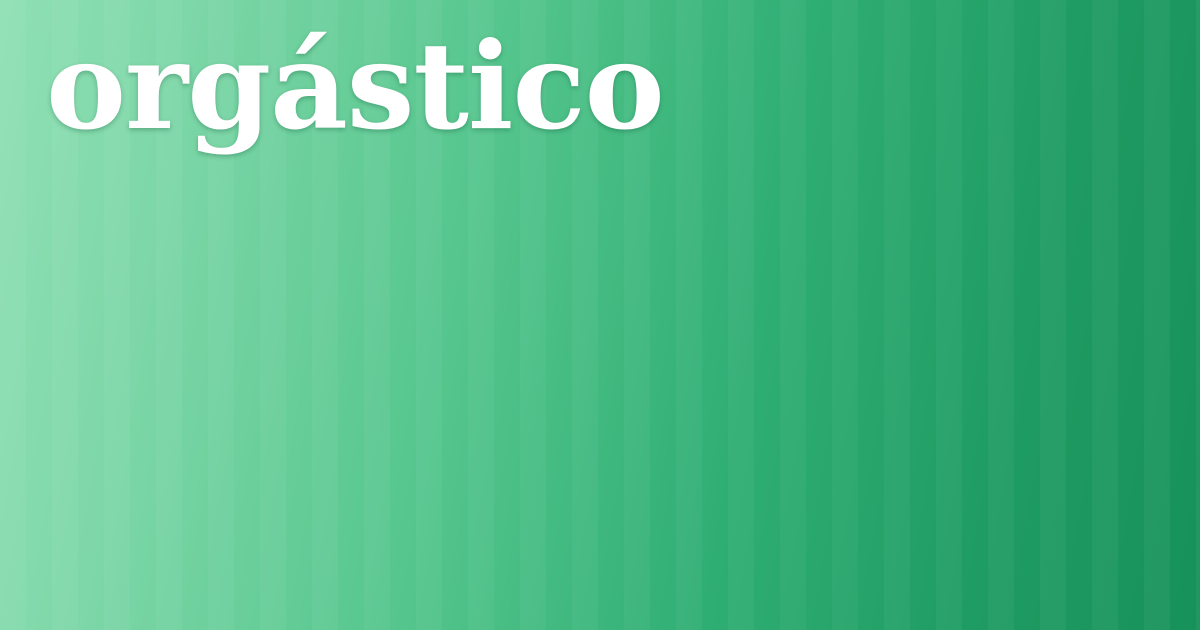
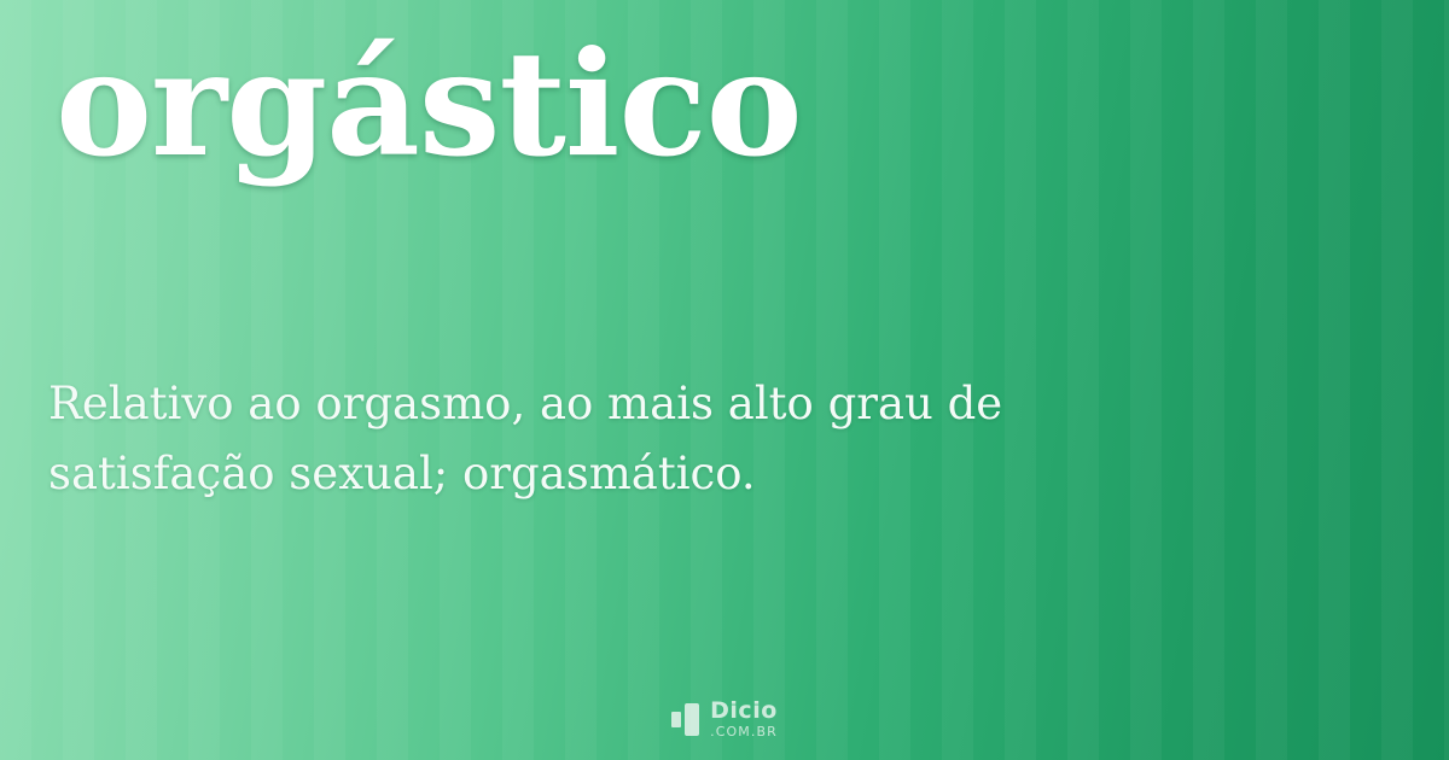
  orgástico
+ Relativo ao orgasmo, ao mais alto grau de satisfação sexual; orgasmático.
+ Dicio
+ .COM.BR
